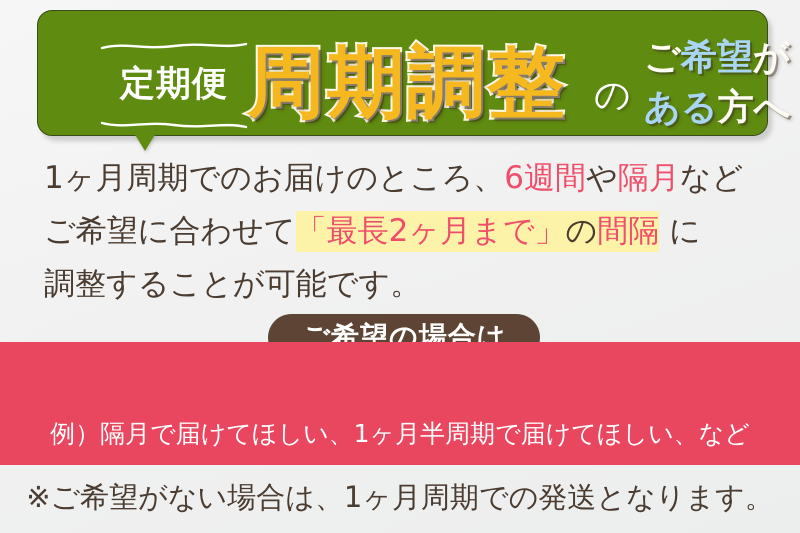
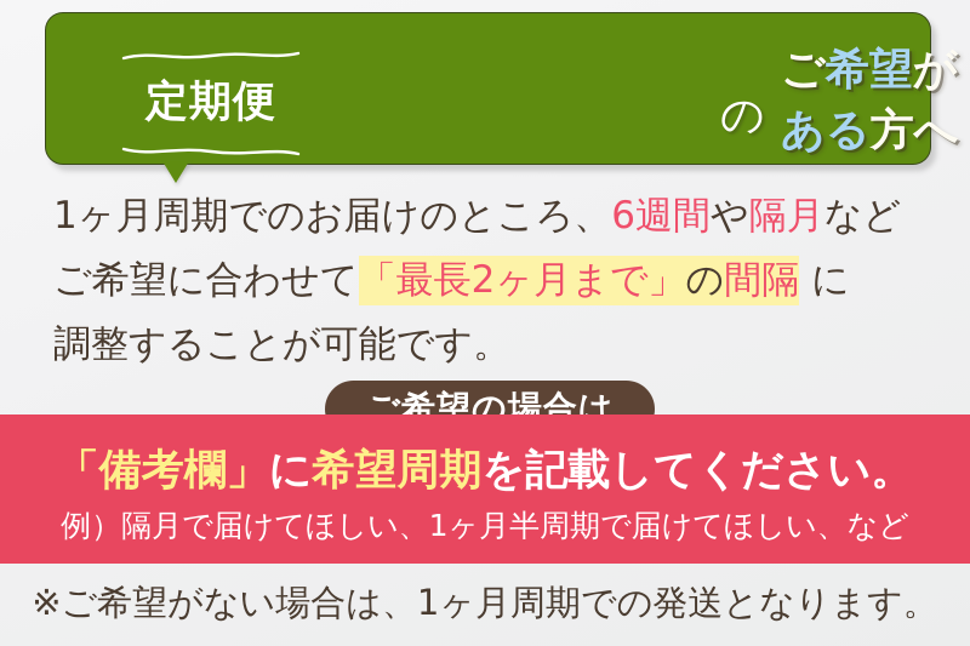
  定期便
- 周期調整
  の
  ご希望が
  ある方へ
  1ヶ月周期でのお届けのところ、6週間や隔月など
  ご希望に合わせて「最長2ヶ月まで」の間隔 に
  調整することが可能です。
  ご希望の場合は
+ 「備考欄」に希望周期を記載してください。
  例）隔月で届けてほしい、1ヶ月半周期で届けてほしい、など
  ※ご希望がない場合は、1ヶ月周期での発送となります。
